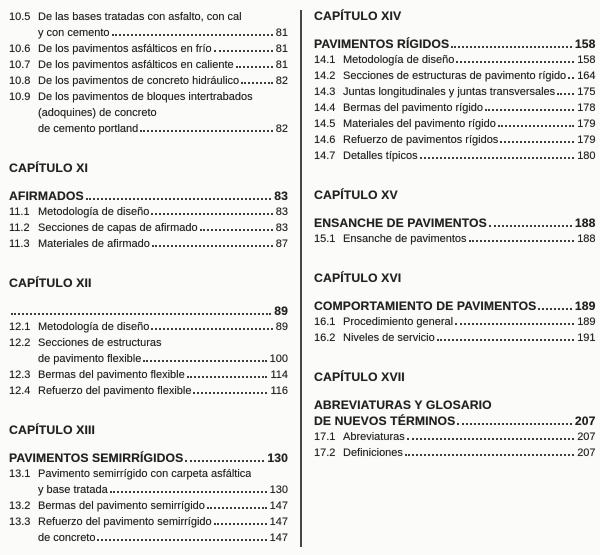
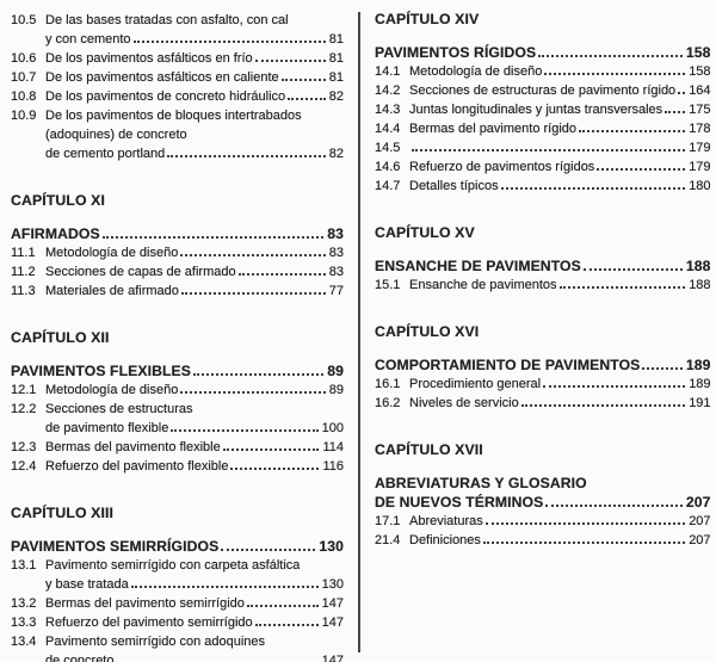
  10.5
  De las bases tratadas con asfalto, con cal
  y con cemento
  81
  10.6
  De los pavimentos asfálticos en frío
  81
  10.7
  De los pavimentos asfálticos en caliente
  81
  10.8
  De los pavimentos de concreto hidráulico
  82
  10.9
  De los pavimentos de bloques intertrabados
  (adoquines) de concreto
  de cemento portland
  82
  CAPÍTULO XI
  AFIRMADOS
  83
  11.1
  Metodología de diseño
  83
  11.2
  Secciones de capas de afirmado
  83
  11.3
  Materiales de afirmado
- 87
+ 77
  CAPÍTULO XII
+ PAVIMENTOS FLEXIBLES
  89
  12.1
  Metodología de diseño
  89
  12.2
  Secciones de estructuras
  de pavimento flexible
  100
  12.3
  Bermas del pavimento flexible
  114
  12.4
  Refuerzo del pavimento flexible
  116
  CAPÍTULO XIII
  PAVIMENTOS SEMIRRÍGIDOS
  130
  13.1
  Pavimento semirrígido con carpeta asfáltica
  y base tratada
  130
  13.2
  Bermas del pavimento semirrígido
  147
  13.3
  Refuerzo del pavimento semirrígido
  147
+ 13.4
+ Pavimento semirrígido con adoquines
  de concreto
  147
  CAPÍTULO XIV
  PAVIMENTOS RÍGIDOS
  158
  14.1
  Metodología de diseño
  158
  14.2
  Secciones de estructuras de pavimento rígido
  164
  14.3
  Juntas longitudinales y juntas transversales
  175
  14.4
  Bermas del pavimento rígido
  178
  14.5
- Materiales del pavimento rígido
  179
  14.6
  Refuerzo de pavimentos rígidos
  179
  14.7
  Detalles típicos
  180
  CAPÍTULO XV
  ENSANCHE DE PAVIMENTOS
  188
  15.1
  Ensanche de pavimentos
  188
  CAPÍTULO XVI
  COMPORTAMIENTO DE PAVIMENTOS
  189
  16.1
  Procedimiento general
  189
  16.2
  Niveles de servicio
  191
  CAPÍTULO XVII
  ABREVIATURAS Y GLOSARIO
  DE NUEVOS TÉRMINOS
  207
  17.1
  Abreviaturas
  207
- 17.2
+ 21.4
  Definiciones
  207
